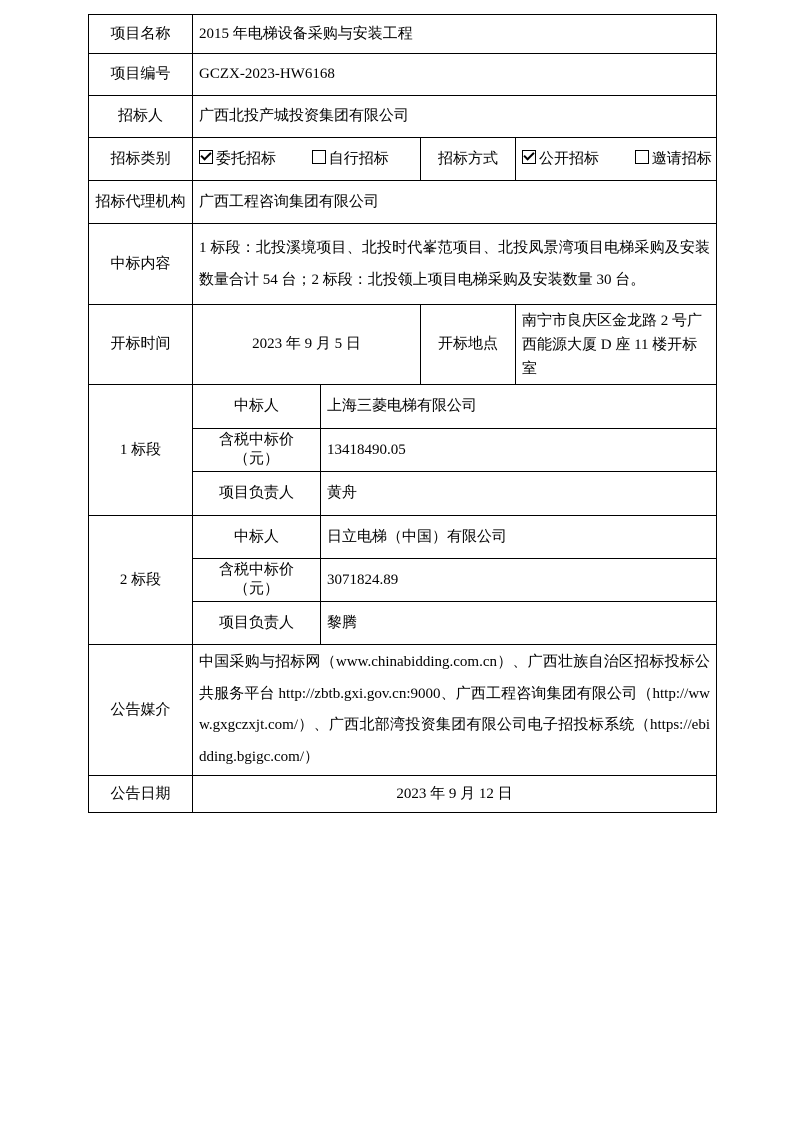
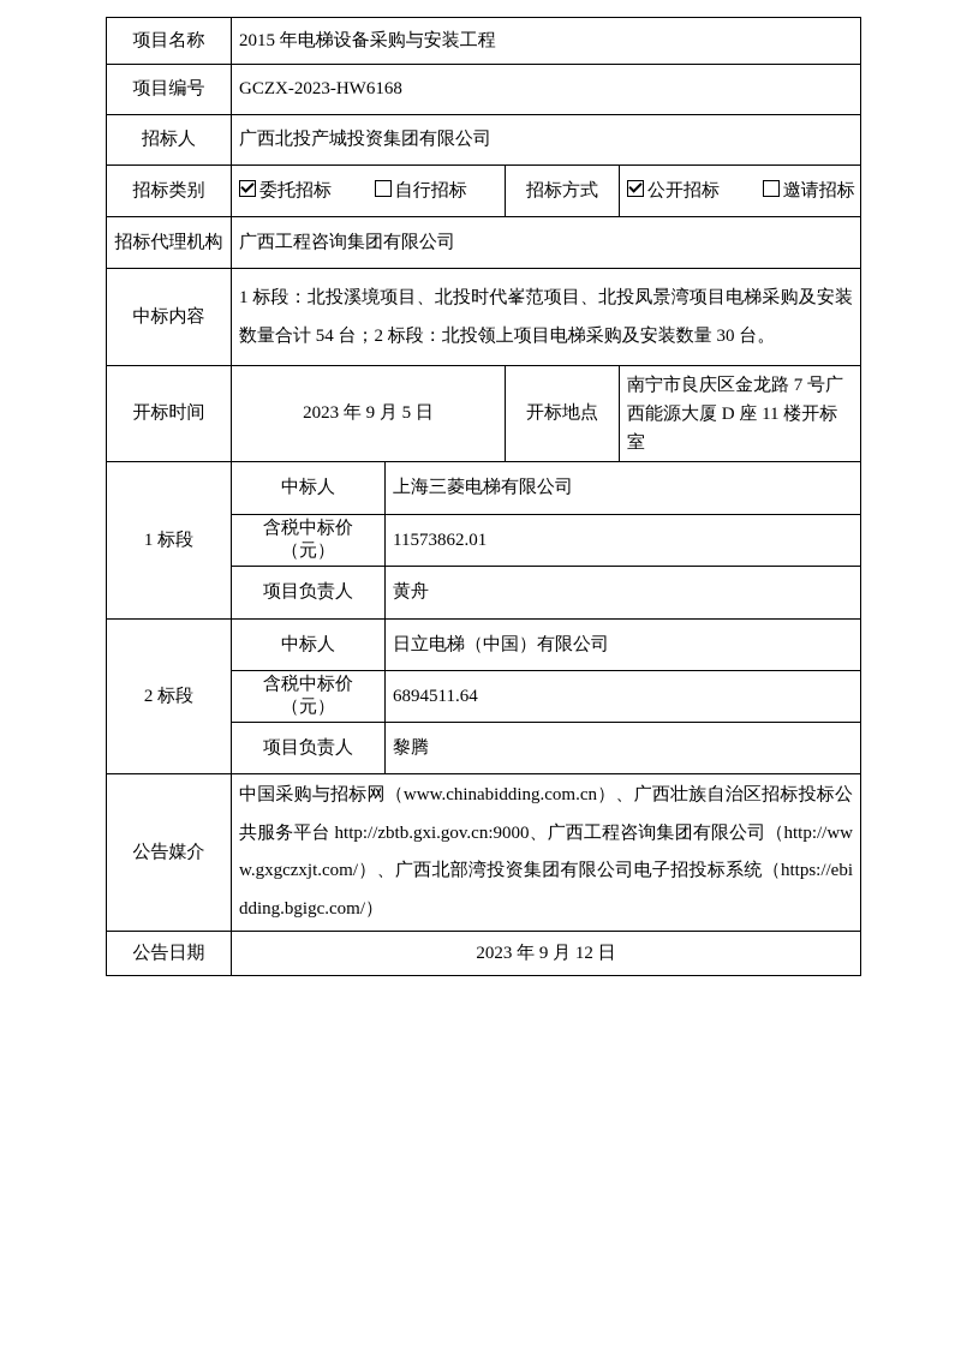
  项目名称	2015 年电梯设备采购与安装工程
  项目编号	GCZX-2023-HW6168
  招标人	广西北投产城投资集团有限公司
  招标类别	委托招标 自行招标	招标方式	公开招标 邀请招标
  招标代理机构	广西工程咨询集团有限公司
  中标内容	1 标段：北投溪境项目、北投时代峯范项目、北投凤景湾项目电梯采购及安装数量合计 54 台；2 标段：北投领上项目电梯采购及安装数量 30 台。
- 开标时间	2023 年 9 月 5 日	开标地点	南宁市良庆区金龙路 2 号广西能源大厦 D 座 11 楼开标室
+ 开标时间	2023 年 9 月 5 日	开标地点	南宁市良庆区金龙路 7 号广西能源大厦 D 座 11 楼开标室
  1 标段	中标人	上海三菱电梯有限公司
- 含税中标价（元）	13418490.05
+ 含税中标价（元）	11573862.01
  项目负责人	黄舟
  2 标段	中标人	日立电梯（中国）有限公司
- 含税中标价（元）	3071824.89
+ 含税中标价（元）	6894511.64
  项目负责人	黎腾
  公告媒介	中国采购与招标网（www.chinabidding.com.cn）、广西壮族自治区招标投标公共服务平台 http://zbtb.gxi.gov.cn:9000、广西工程咨询集团有限公司（http://www.gxgczxjt.com/）、广西北部湾投资集团有限公司电子招投标系统（https://ebidding.bgigc.com/）
  公告日期	2023 年 9 月 12 日
